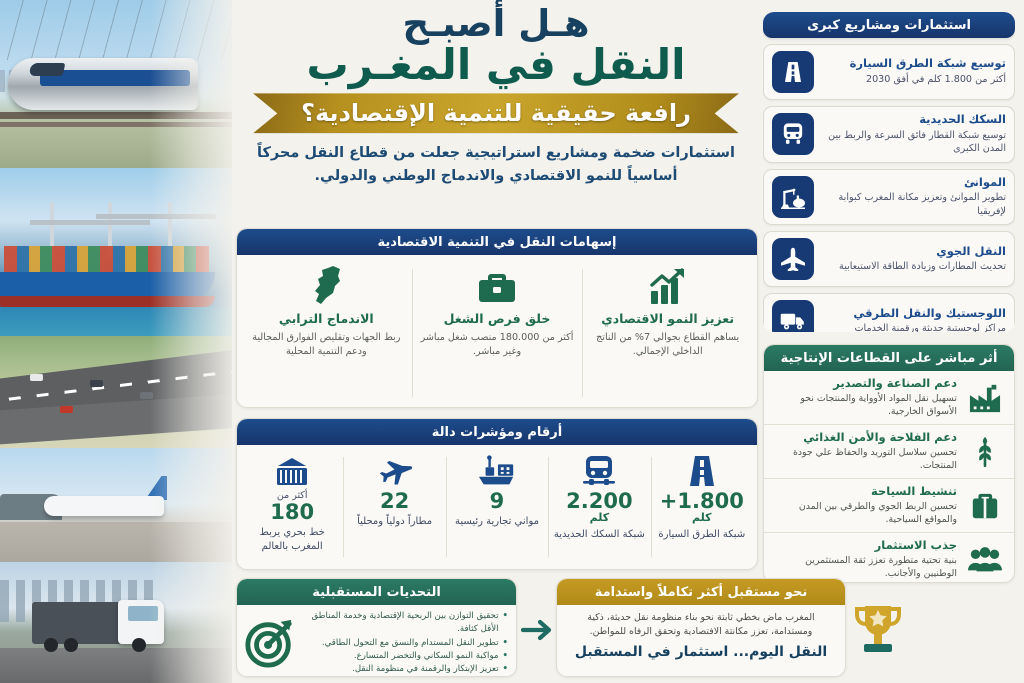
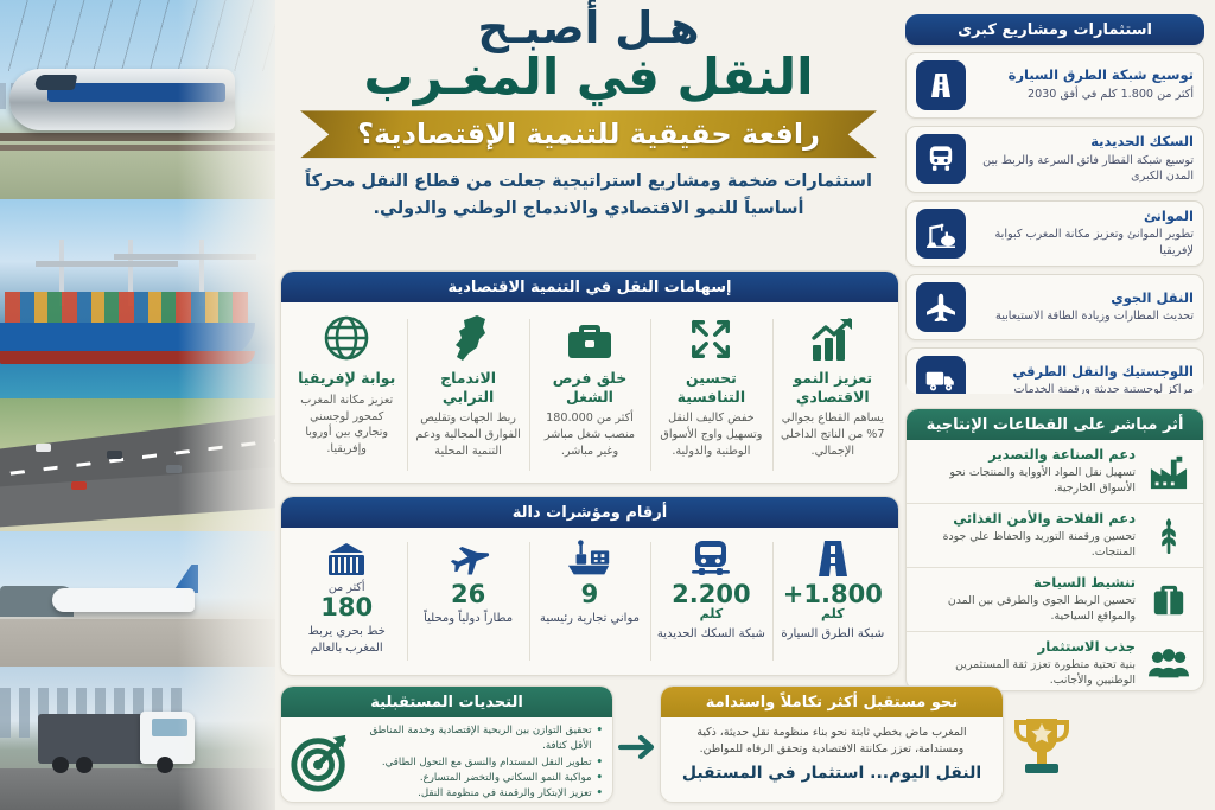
  هـل أصبـح
  النقل في المغـرب
  رافعة حقيقية للتنمية الإقتصادية؟
  استثمارات ضخمة ومشاريع استراتيجية جعلت من قطاع النقل محركاً أساسياً للنمو الاقتصادي والاندماج الوطني والدولي.
  إسهامات النقل في التنمية الاقتصادية
  تعزيز النمو الاقتصادي
  يساهم القطاع بجوالي 7% من الناتج الداخلي الإجمالي.
+ تحسين التنافسية
+ خفض كاليف النقل وتسهيل واوج الأسواق الوطنية والدولية.
  خلق فرص الشغل
  أكثر من 180.000 منصب شغل مباشر وغير مباشر.
  الاندماج الترابي
  ربط الجهات وتقليص الفوارق المجالية ودعم التنمية المحلية
+ بوابة لإفريقيا
+ تعزيز مكانة المغرب كمحور لوجسني وتجاري بين أوروبا وإفريقيا.
  أرقام ومؤشرات دالة
  1.800+
  كلم
  شبكة الطرق السيارة
  2.200
  كلم
  شبكة السكك الحديدية
  9
  مواني تجارية رئيسية
- 22
+ 26
  مطاراً دولياً ومحلياً
  أكثر من
  180
  خط بحري يربط المغرب بالعالم
  استثمارات ومشاريع كبرى
  توسيع شبكة الطرق السيارة
  أكثر من 1.800 كلم في أفق 2030
  السكك الحديدية
  توسيع شبكة القطار فائق السرعة والربط بين المدن الكبرى
  الموانئ
  تطوير الموانئ وتعزيز مكانة المغرب كبوابة لإفريقيا
  النقل الجوي
  تحديث المطارات وزيادة الطاقة الاستيعابية
  اللوجستيك والنقل الطرقي
  مراكز لوجستية حديثة ورقمنة الخدمات
  أثر مباشر على القطاعات الإنتاجية
  دعم الصناعة والتصدير
  تسهيل نقل المواد الأوواية والمنتجات نحو الأسواق الخارجية.
  دعم الفلاحة والأمن الغذائي
- تحسين سلاسل التوريد والحفاظ علي جودة المنتجات.
+ تحسين ورقمنة التوريد والحفاظ علي جودة المنتجات.
  تنشيط السياحة
  تحسين الربط الجوي والطرقي بين المدن والمواقع السياحية.
  جذب الاستثمار
  بنية تحتية متطورة تعزز ثقة المستثمرين الوطنيين والأجانب.
  التحديات المستقبلية
  •
  تحقيق التوازن بين الربحية الإقتصادية وخدمة المناطق الأقل كثافة.
  •
  تطوير النقل المستدام والنسق مع التحول الطاقي.
  •
  مواكبة النمو السكاني والتخضر المتسارع.
  •
  تعزيز الإبتكار والرقمنة في منظومة النقل.
  نحو مستقبل أكثر تكاملاً واستدامة
  المغرب ماض بخطي ثابتة نحو بناء منظومة نقل حديثة، ذكية ومستدامة، تعزز مكانتة الافتصادية وتحقق الرفاه للمواطن.
  النقل اليوم... استثمار في المستقبل
